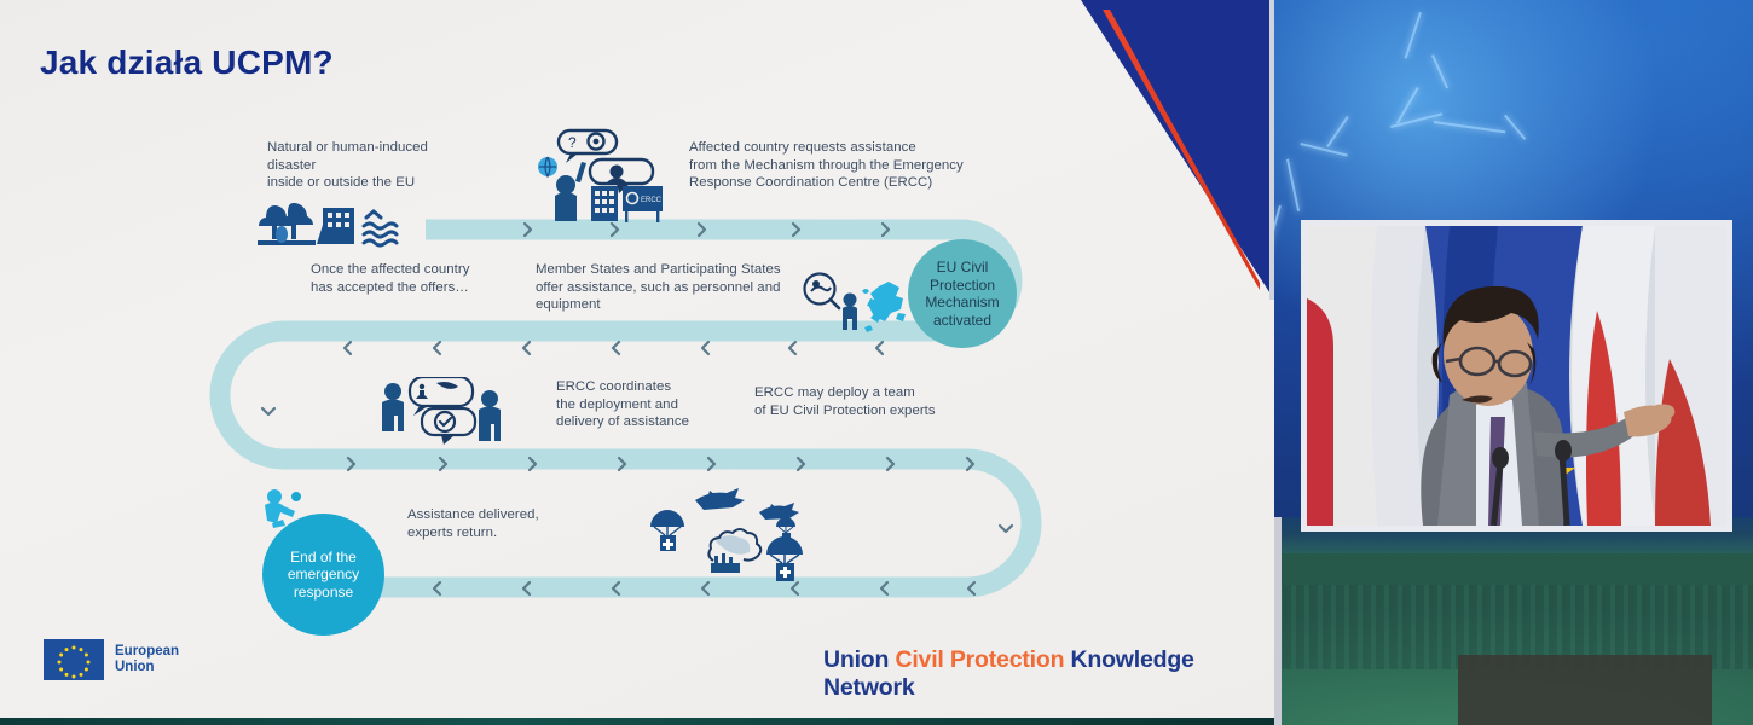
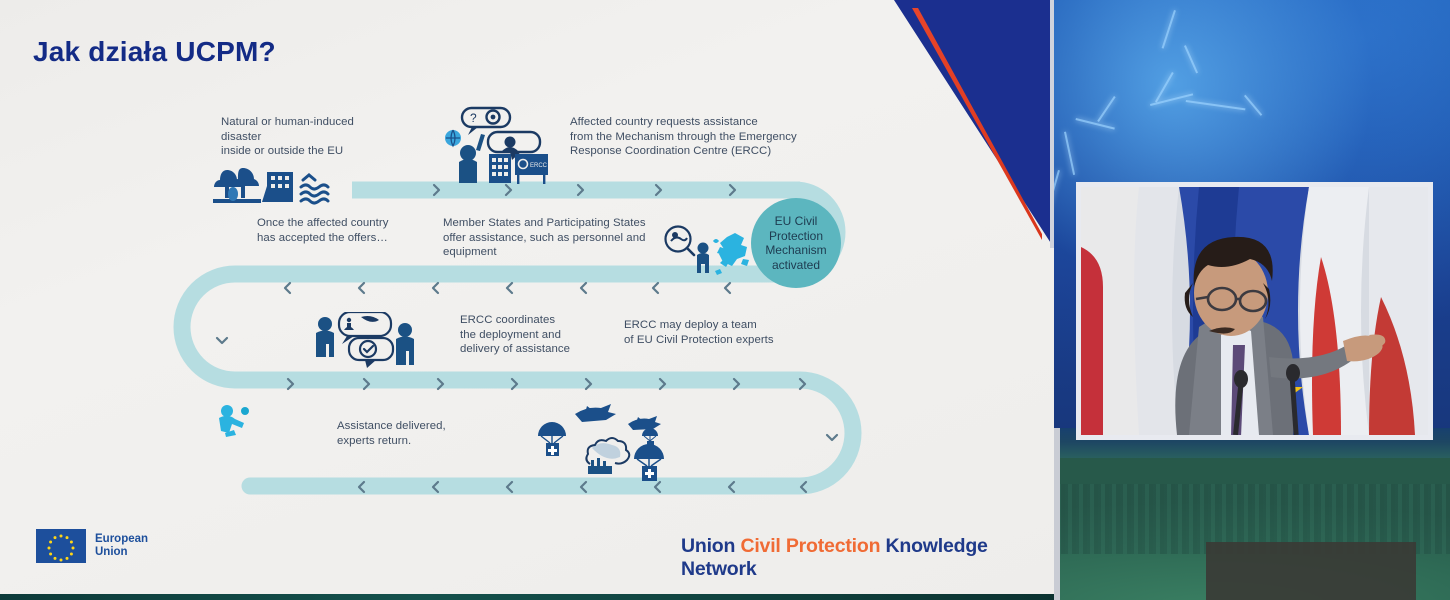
  Jak działa UCPM?
  Natural or human-induced
  disaster
  inside or outside the EU
  Affected country requests assistance
  from the Mechanism through the Emergency
  Response Coordination Centre (ERCC)
  Once the affected country
  has accepted the offers…
  Member States and Participating States
  offer assistance, such as personnel and
  equipment
  ERCC coordinates
  the deployment and
  delivery of assistance
  ERCC may deploy a team
  of EU Civil Protection experts
  Assistance delivered,
  experts return.
  EU Civil
  Protection
  Mechanism
  activated
- End of the
- emergency
- response
  ?
  European
  Union
  Union Civil Protection Knowledge Network
